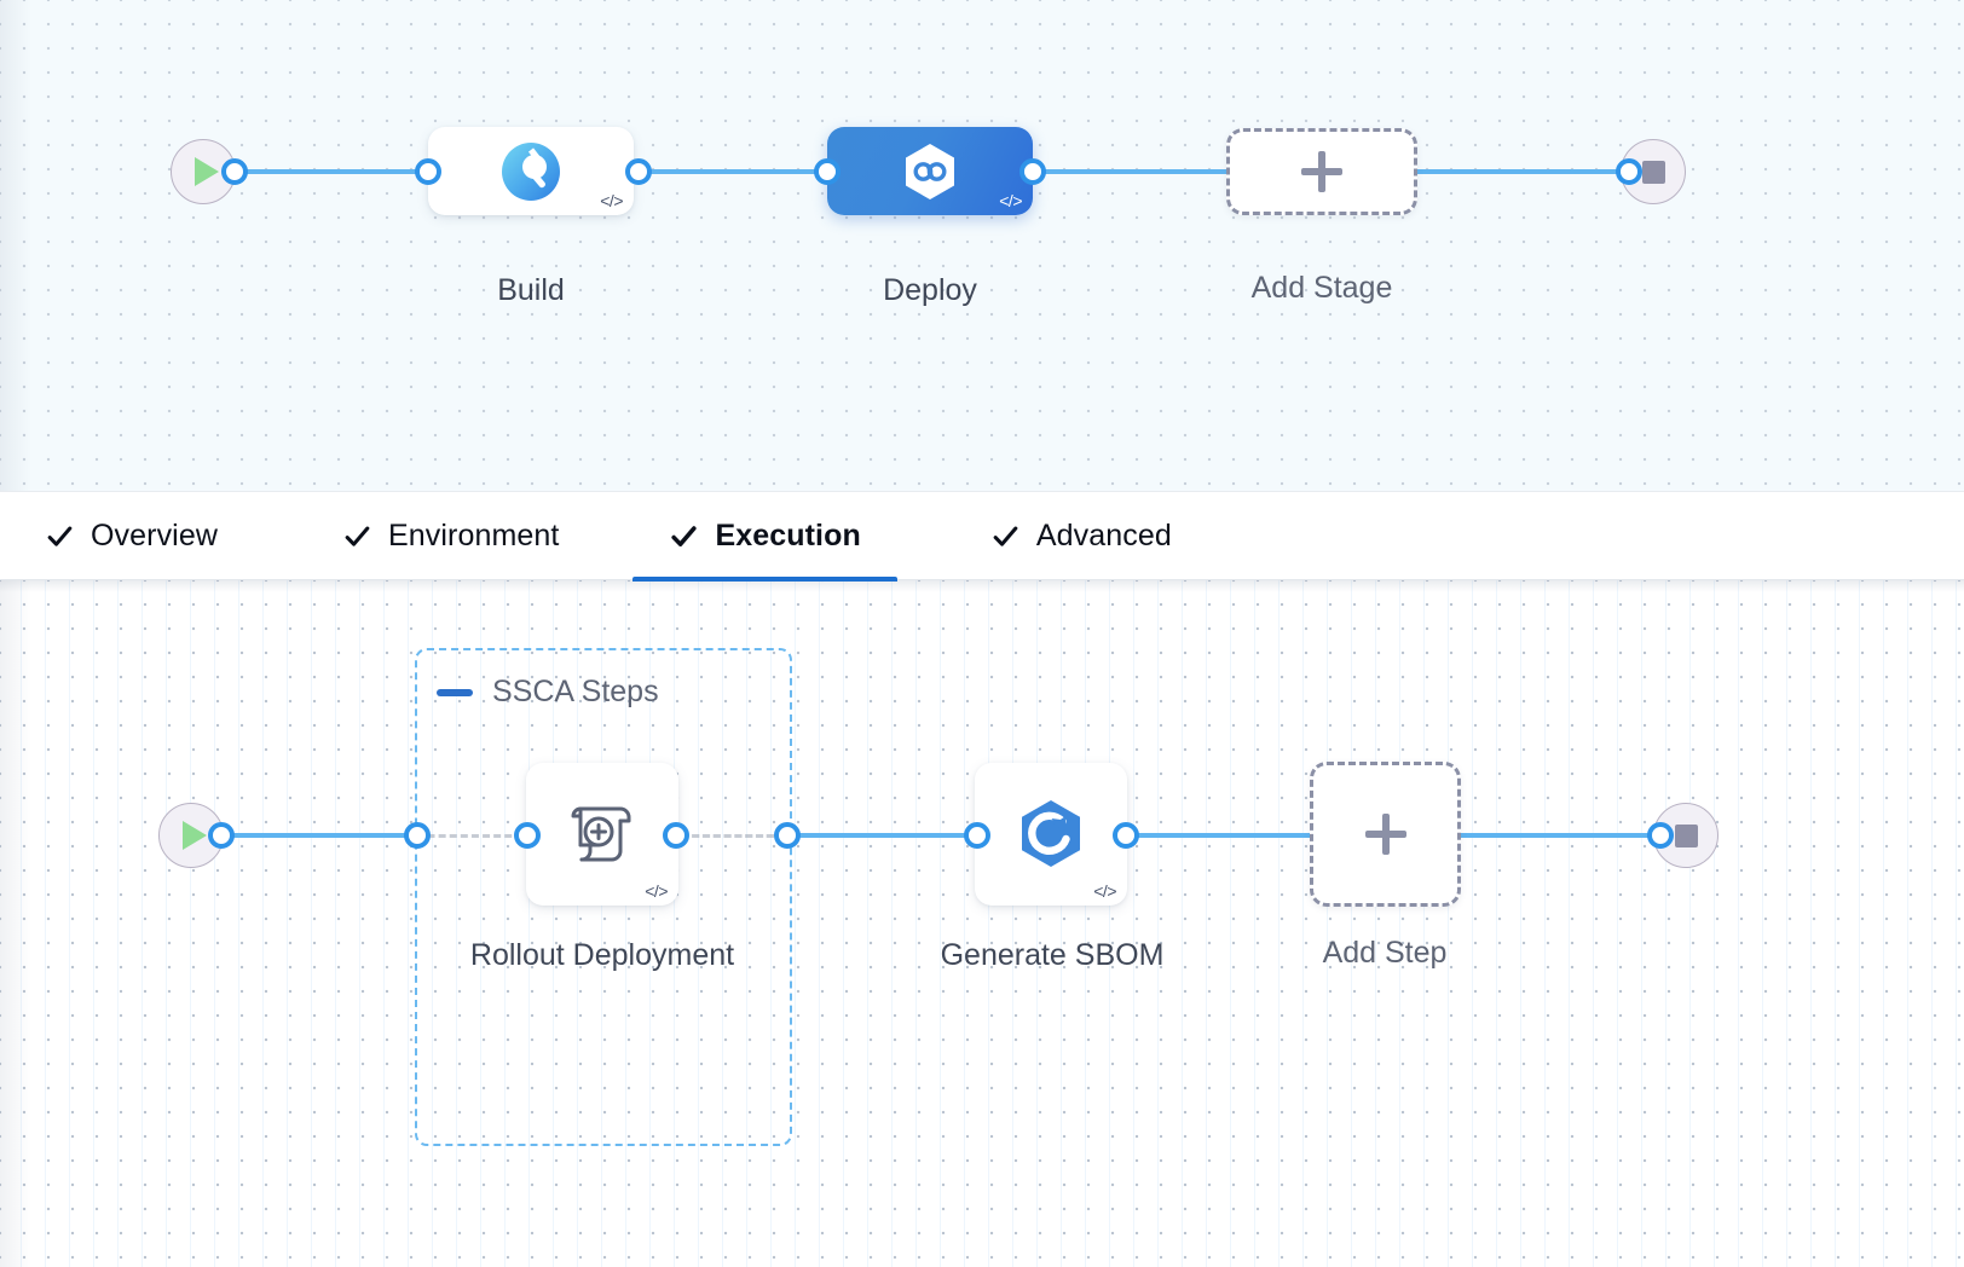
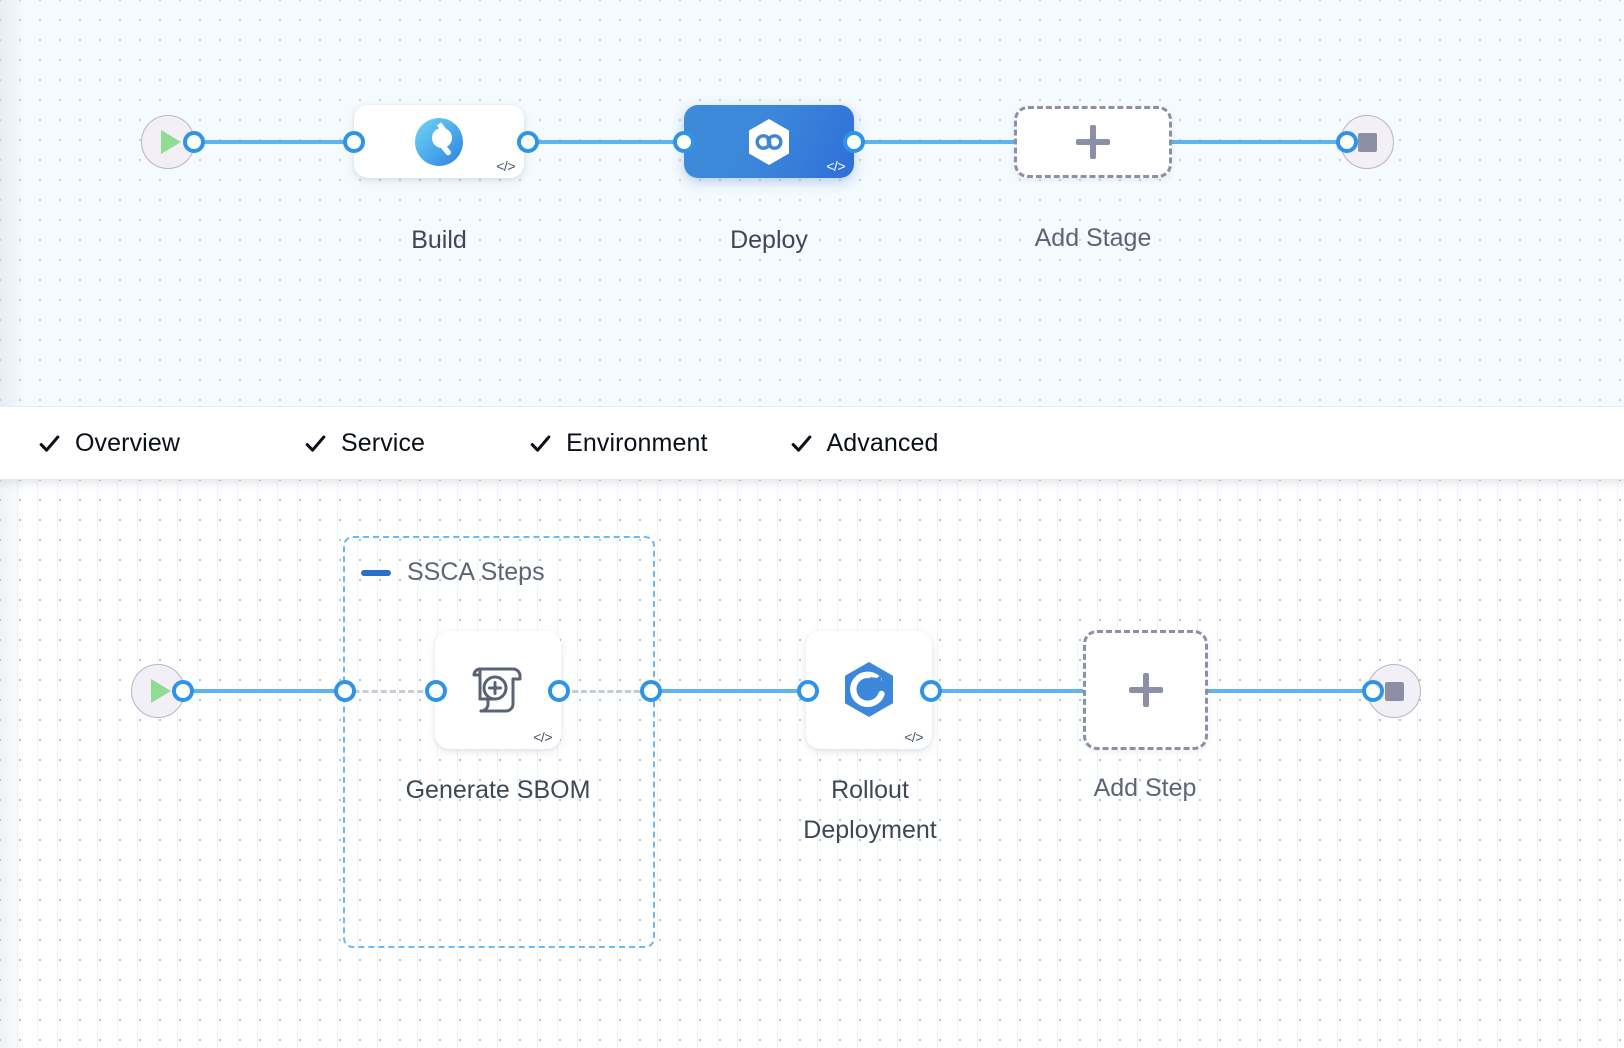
  </>
  Build
  </>
  Deploy
  Add Stage
  Overview
+ Service
  Environment
- Execution
  Advanced
  SSCA Steps
  </>
- Rollout Deployment
+ Generate SBOM
  </>
- Generate SBOM
+ Rollout Deployment
  Add Step
